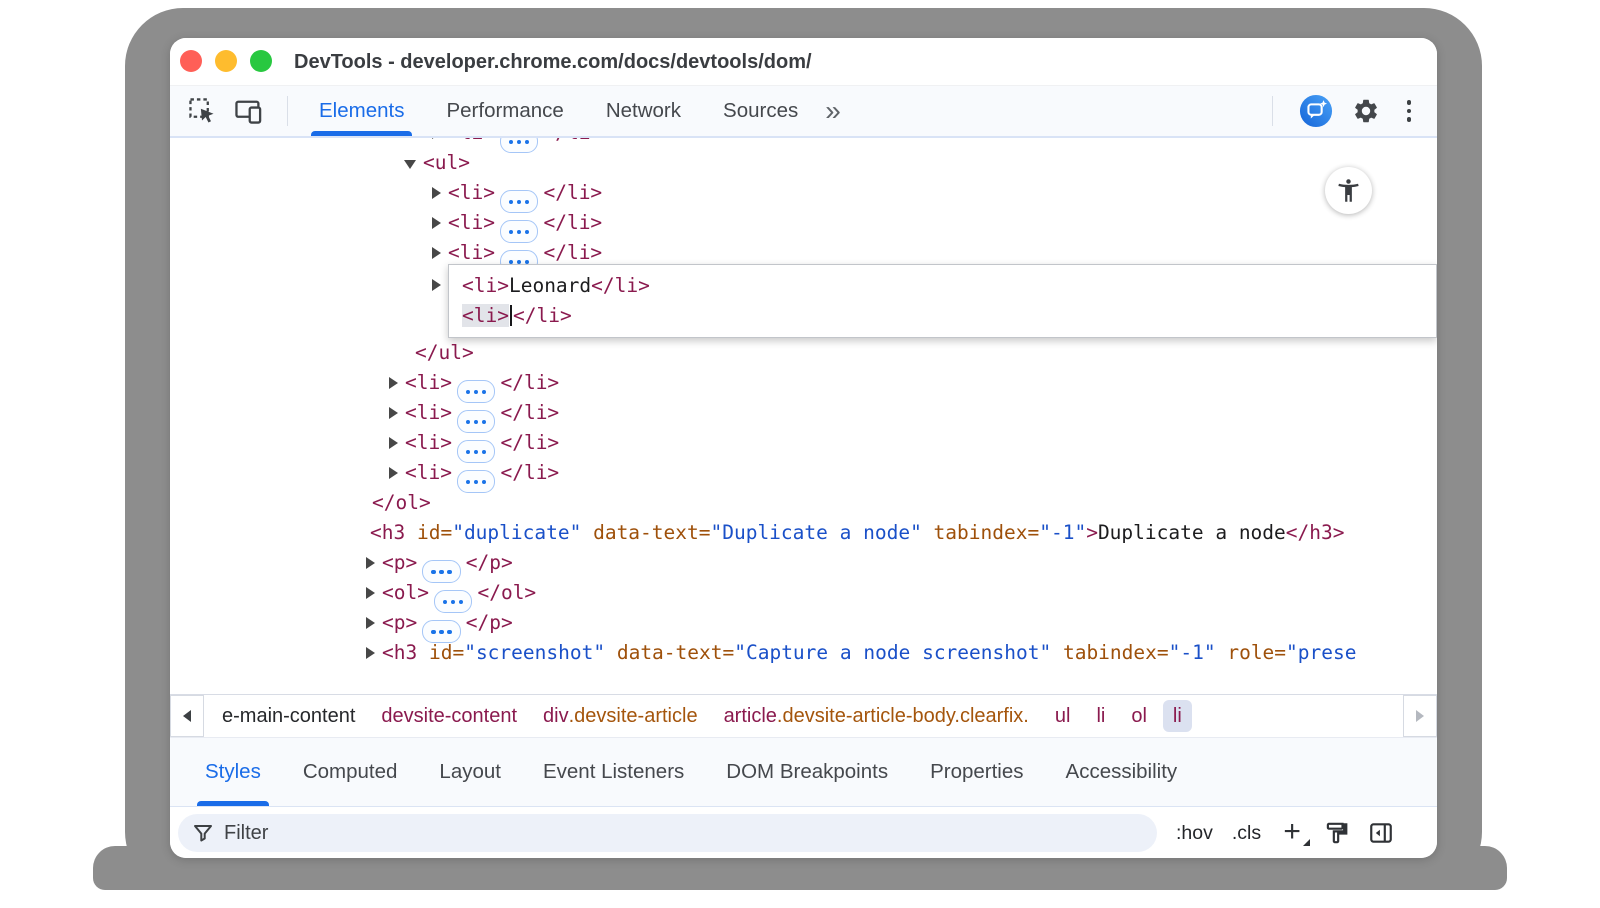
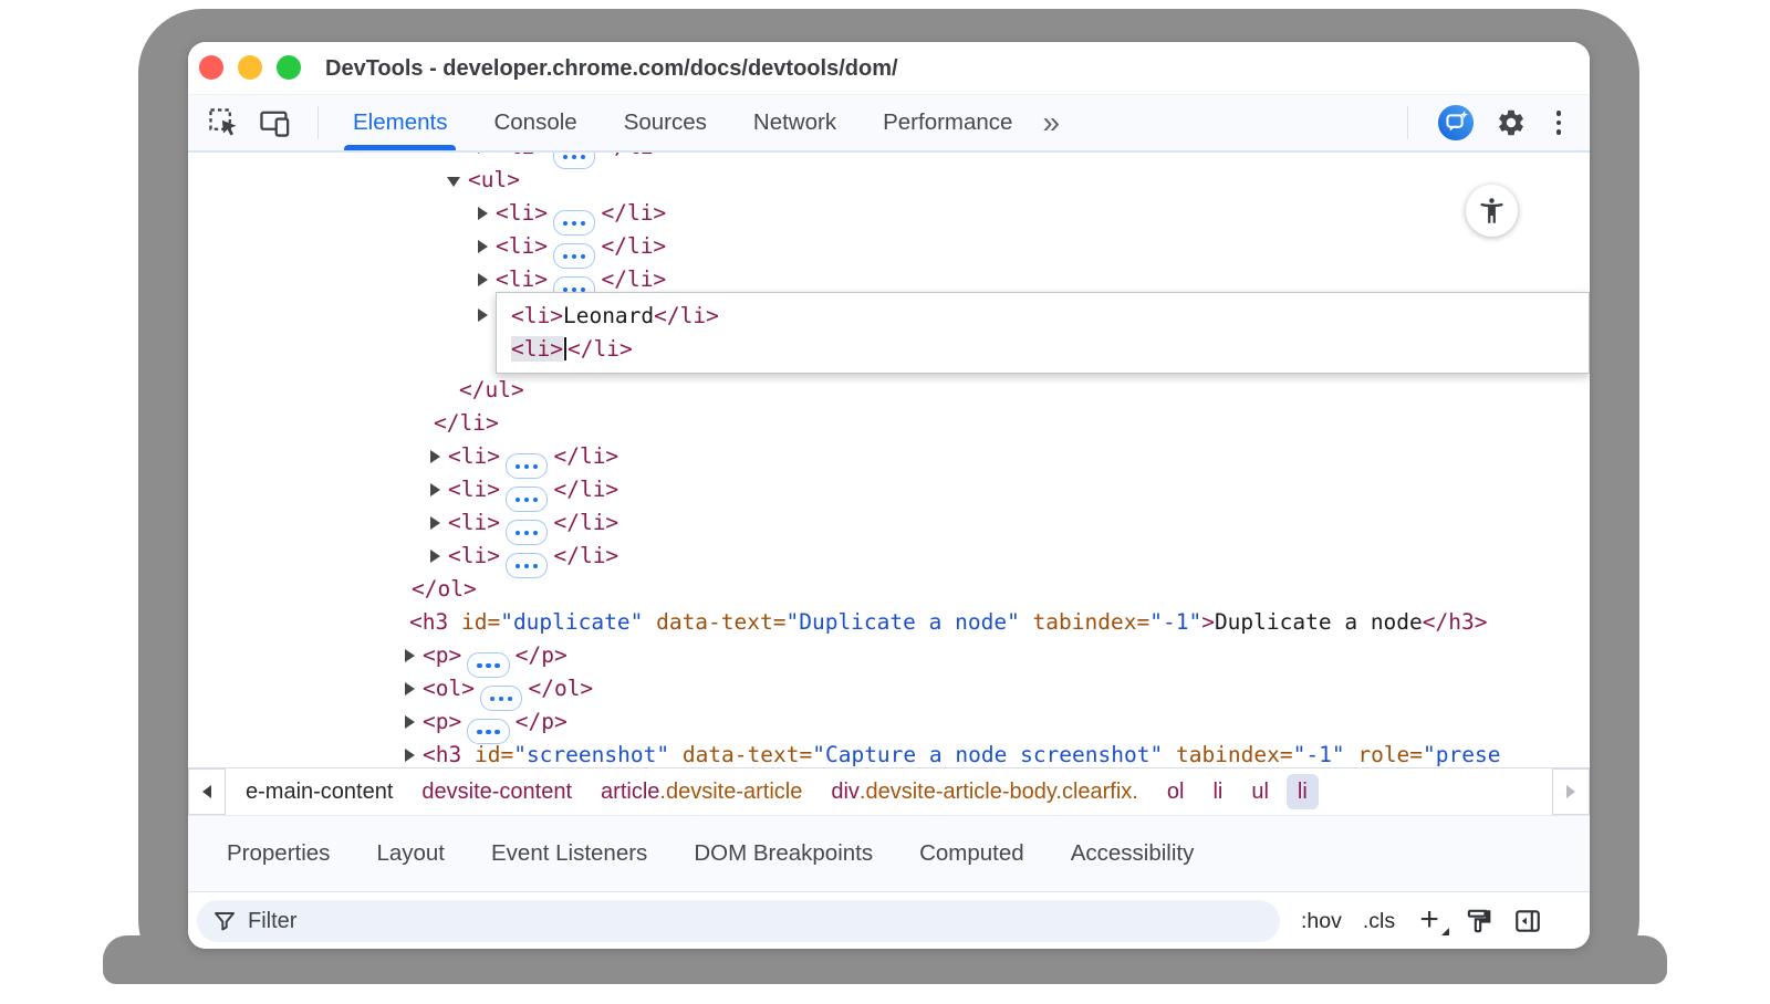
  DevTools - developer.chrome.com/docs/devtools/dom/
  Elements
+ Console
- Performance
+ Sources
  Network
- Sources
+ Performance
  »
  <ul>
  <li> </li>
  <li> </li>
  <li> </li>
  <li>Leonard</li>
  <li> </li>
  </ul>
+ </li>
  <li> </li>
  <li> </li>
  <li> </li>
  <li> </li>
  </ol>
  <h3 id="duplicate" data-text="Duplicate a node" tabindex="-1">Duplicate a node</h3>
  <p> </p>
  <ol> </ol>
  <p> </p>
  <h3 id="screenshot" data-text="Capture a node screenshot" tabindex="-1" role="prese
  e-main-content
  devsite-content
- div
+ article
  .devsite-article
- article
+ div
  .devsite-article-body.clearfix.
- ul
+ ol
  li
- ol
+ ul
  li
- Styles
- Computed
+ Properties
  Layout
  Event Listeners
  DOM Breakpoints
- Properties
+ Computed
  Accessibility
  Filter
  :hov
  .cls
  +
